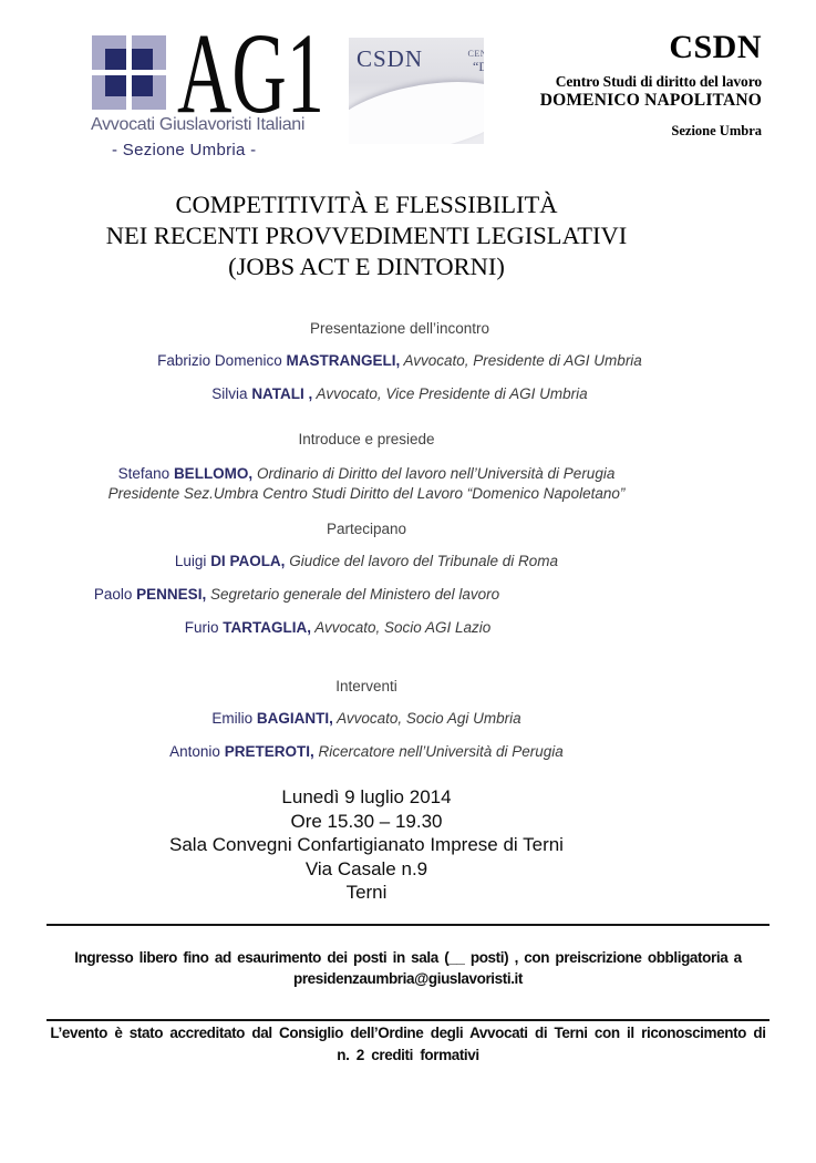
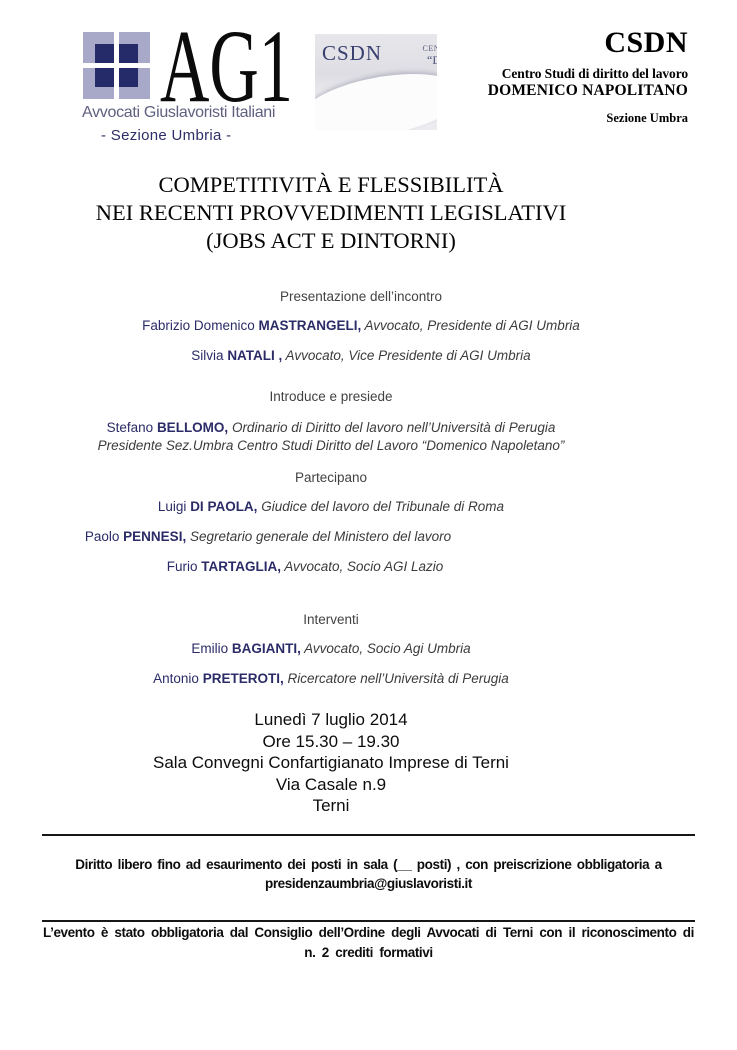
  AG1
  Avvocati Giuslavoristi Italiani
  - Sezione Umbria -
  CSDN
  CEN
  “D
  CSDN
  Centro Studi di diritto del lavoro
  DOMENICO NAPOLITANO
  Sezione Umbra
  COMPETITIVITÀ E FLESSIBILITÀ
  NEI RECENTI PROVVEDIMENTI LEGISLATIVI
  (JOBS ACT E DINTORNI)
  Presentazione dell’incontro
  Fabrizio Domenico MASTRANGELI, Avvocato, Presidente di AGI Umbria
  Silvia NATALI , Avvocato, Vice Presidente di AGI Umbria
  Introduce e presiede
  Stefano BELLOMO, Ordinario di Diritto del lavoro nell’Università di Perugia
  Presidente Sez.Umbra Centro Studi Diritto del Lavoro “Domenico Napoletano”
  Partecipano
  Luigi DI PAOLA, Giudice del lavoro del Tribunale di Roma
  Paolo PENNESI, Segretario generale del Ministero del lavoro
  Furio TARTAGLIA, Avvocato, Socio AGI Lazio
  Interventi
  Emilio BAGIANTI, Avvocato, Socio Agi Umbria
  Antonio PRETEROTI, Ricercatore nell’Università di Perugia
- Lunedì 9 luglio 2014
+ Lunedì 7 luglio 2014
  Ore 15.30 – 19.30
  Sala Convegni Confartigianato Imprese di Terni
  Via Casale n.9
  Terni
- Ingresso libero fino ad esaurimento dei posti in sala (__ posti) , con preiscrizione obbligatoria a
+ Diritto libero fino ad esaurimento dei posti in sala (__ posti) , con preiscrizione obbligatoria a
  presidenzaumbria@giuslavoristi.it
- L’evento è stato accreditato dal Consiglio dell’Ordine degli Avvocati di Terni con il riconoscimento di
+ L’evento è stato obbligatoria dal Consiglio dell’Ordine degli Avvocati di Terni con il riconoscimento di
  n. 2 crediti formativi
